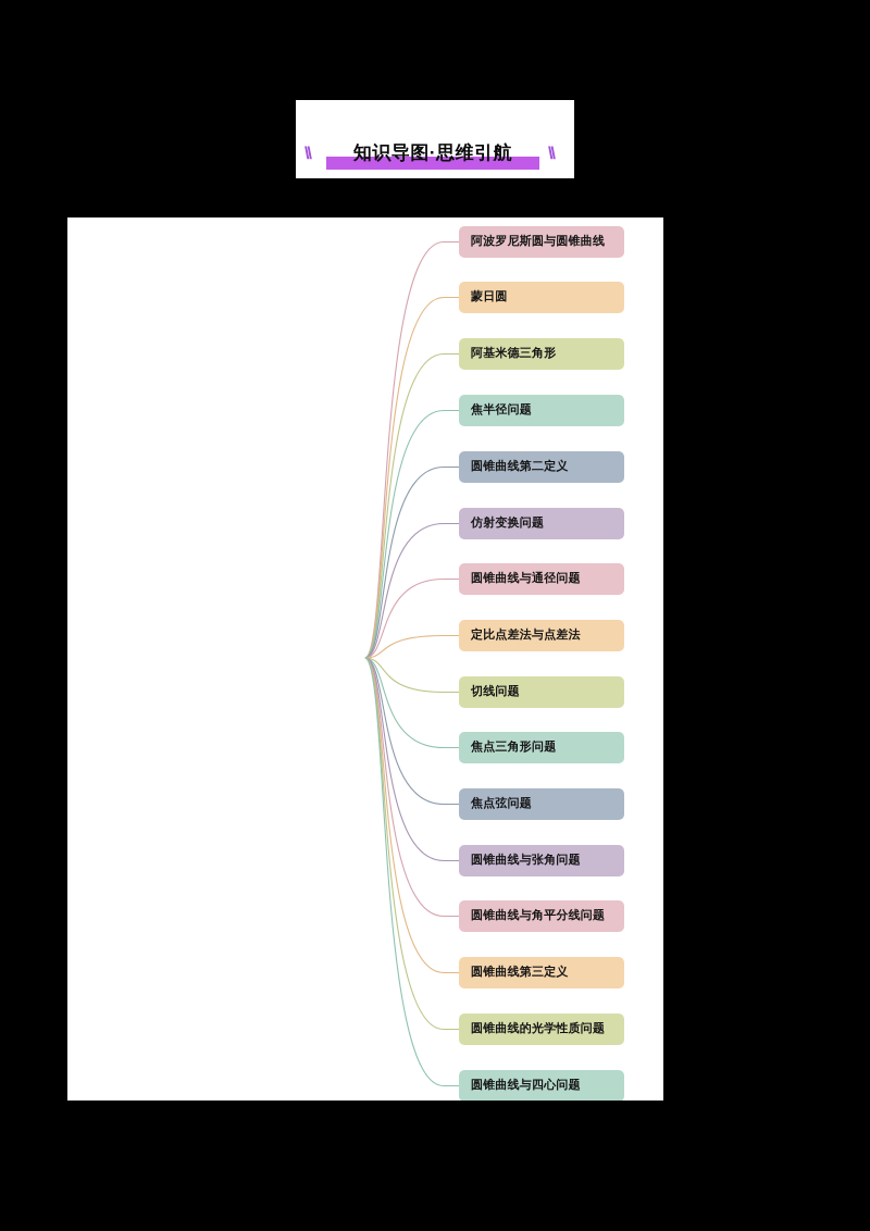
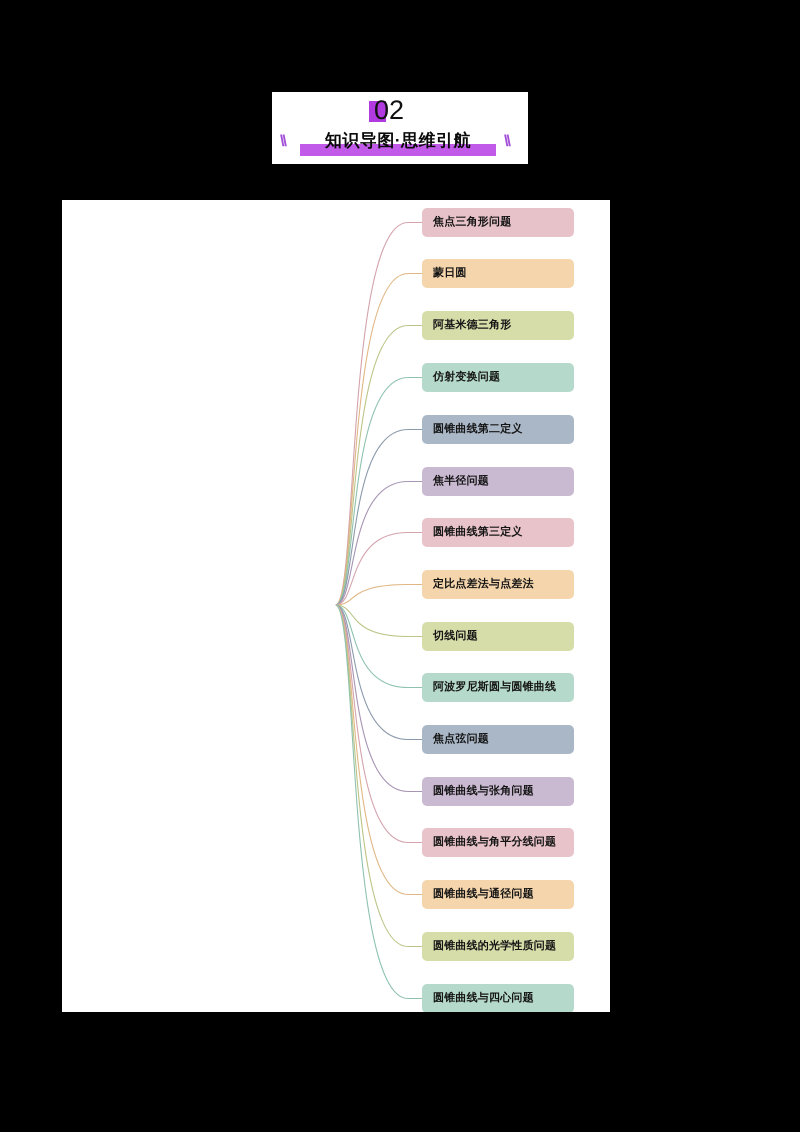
+ 02
  \\
  知识导图·思维引航
  \\
- 阿波罗尼斯圆与圆锥曲线
+ 焦点三角形问题
  蒙日圆
  阿基米德三角形
- 焦半径问题
+ 仿射变换问题
  圆锥曲线第二定义
- 仿射变换问题
+ 焦半径问题
- 圆锥曲线与通径问题
+ 圆锥曲线第三定义
  定比点差法与点差法
  切线问题
- 焦点三角形问题
+ 阿波罗尼斯圆与圆锥曲线
  焦点弦问题
  圆锥曲线与张角问题
  圆锥曲线与角平分线问题
- 圆锥曲线第三定义
+ 圆锥曲线与通径问题
  圆锥曲线的光学性质问题
  圆锥曲线与四心问题
